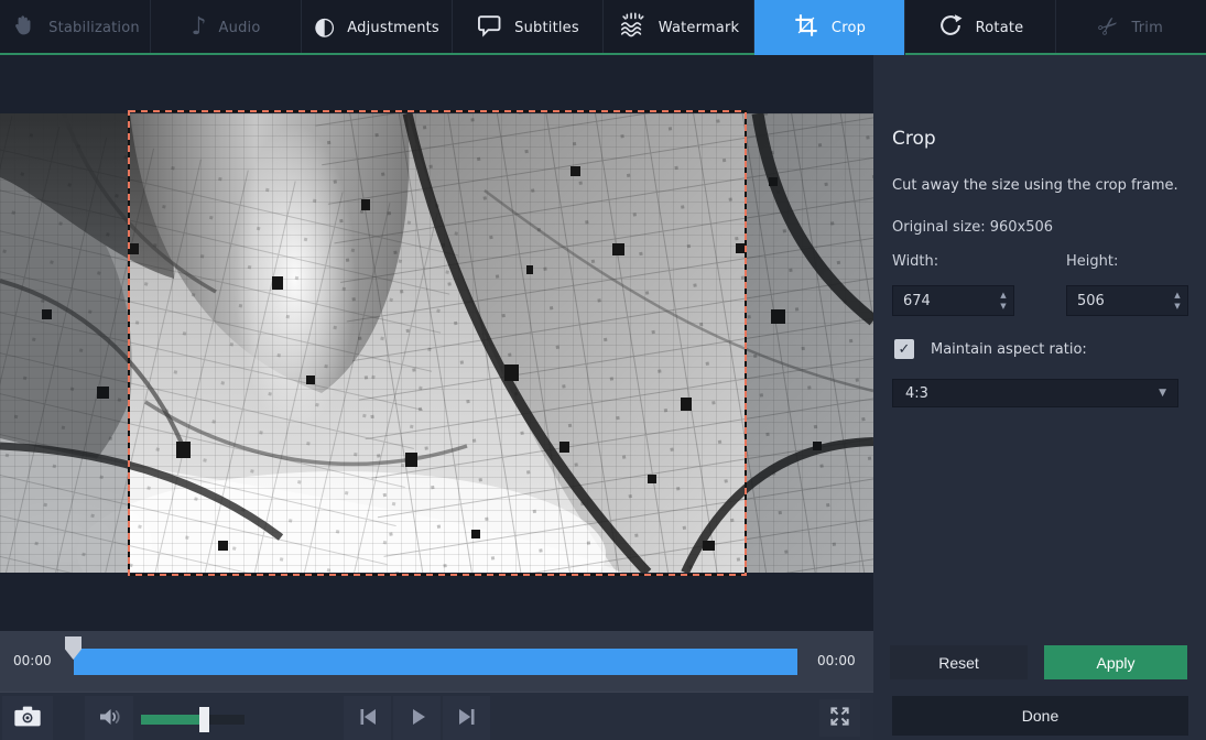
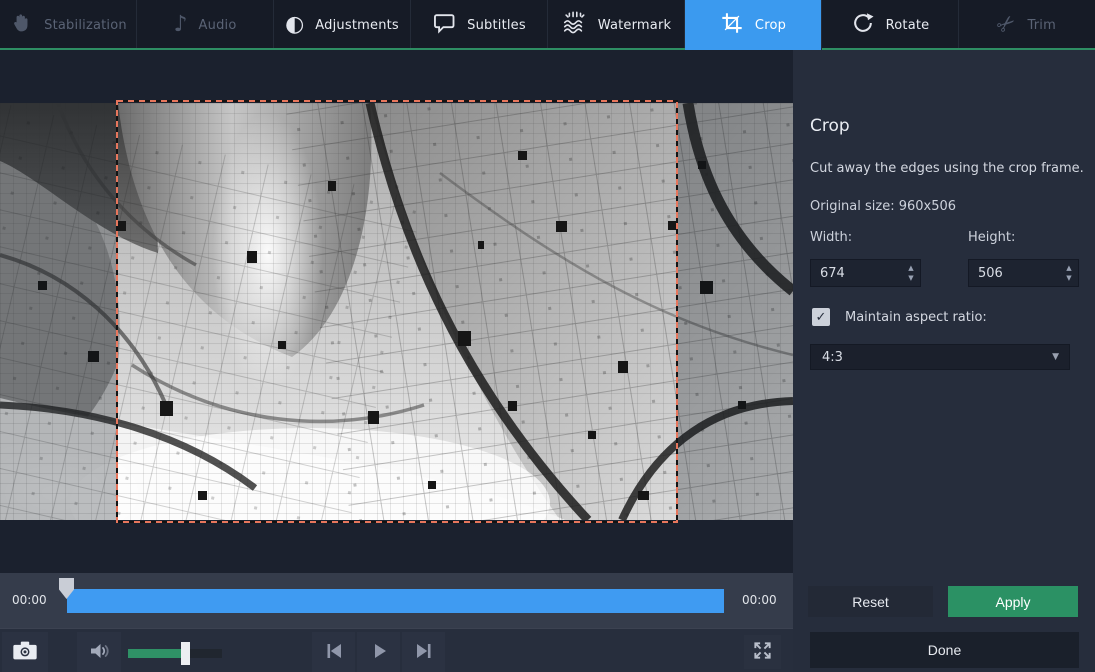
  Stabilization
  ♪
  Audio
  ◐
  Adjustments
  Subtitles
  Watermark
  Crop
  Rotate
  Trim
  00:00
  00:00
  Crop
- Cut away the size using the crop frame.
+ Cut away the edges using the crop frame.
  Original size: 960x506
  Width:
  Height:
  674
  ▲
  ▼
  506
  ▲
  ▼
  ✓
  Maintain aspect ratio:
  4:3
  ▼
  Reset
  Apply
  Done
